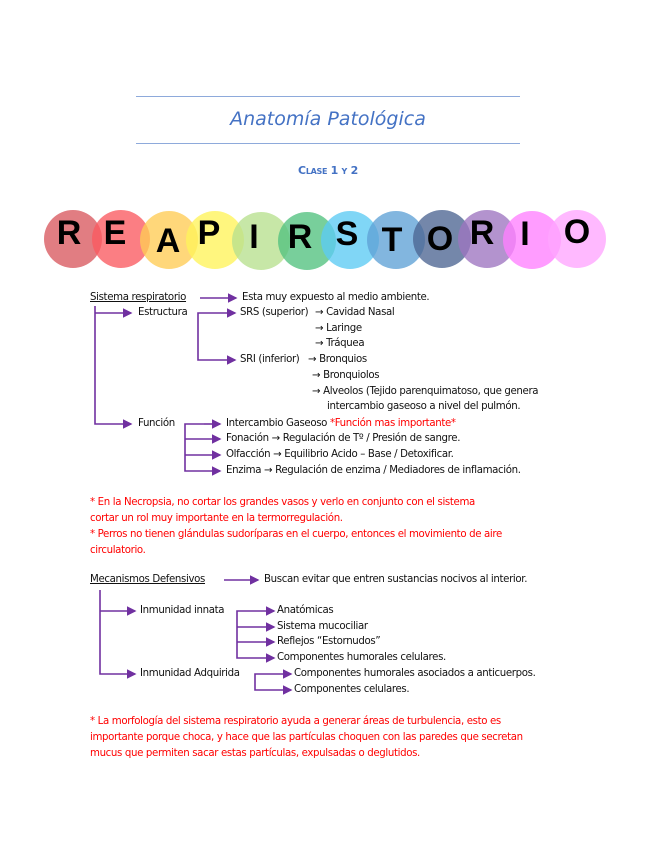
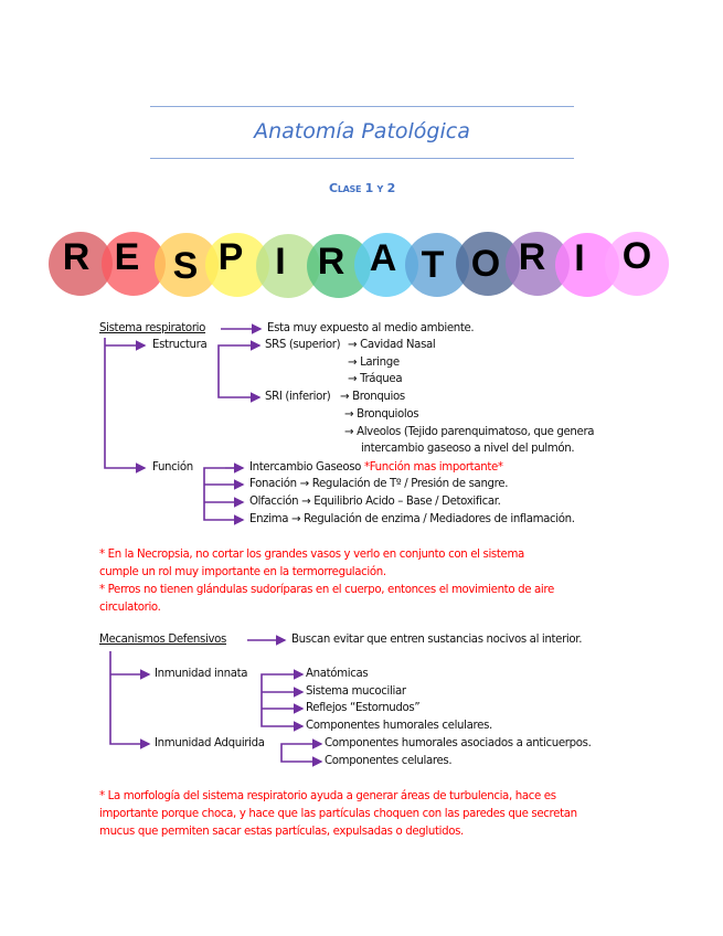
  Anatomía Patológica
  Clase 1 y 2
  R
  E
- A
+ S
  P
  I
  R
- S
+ A
  T
  O
  R
  I
  O
  Sistema respiratorio
  Esta muy expuesto al medio ambiente.
  Estructura
  SRS (superior)
  → Cavidad Nasal
  → Laringe
  → Tráquea
  SRI (inferior)
  → Bronquios
  → Bronquiolos
  → Alveolos (Tejido parenquimatoso, que genera
  intercambio gaseoso a nivel del pulmón.
  Función
  Intercambio Gaseoso *Función mas importante*
  Fonación → Regulación de Tº / Presión de sangre.
  Olfacción → Equilibrio Acido – Base / Detoxificar.
  Enzima → Regulación de enzima / Mediadores de inflamación.
  * En la Necropsia, no cortar los grandes vasos y verlo en conjunto con el sistema
- cortar un rol muy importante en la termorregulación.
+ cumple un rol muy importante en la termorregulación.
  * Perros no tienen glándulas sudoríparas en el cuerpo, entonces el movimiento de aire
  circulatorio.
  Mecanismos Defensivos
  Buscan evitar que entren sustancias nocivos al interior.
  Inmunidad innata
  Anatómicas
  Sistema mucociliar
  Reflejos “Estornudos”
  Componentes humorales celulares.
  Inmunidad Adquirida
  Componentes humorales asociados a anticuerpos.
  Componentes celulares.
- * La morfología del sistema respiratorio ayuda a generar áreas de turbulencia, esto es
+ * La morfología del sistema respiratorio ayuda a generar áreas de turbulencia, hace es
  importante porque choca, y hace que las partículas choquen con las paredes que secretan
  mucus que permiten sacar estas partículas, expulsadas o deglutidos.
